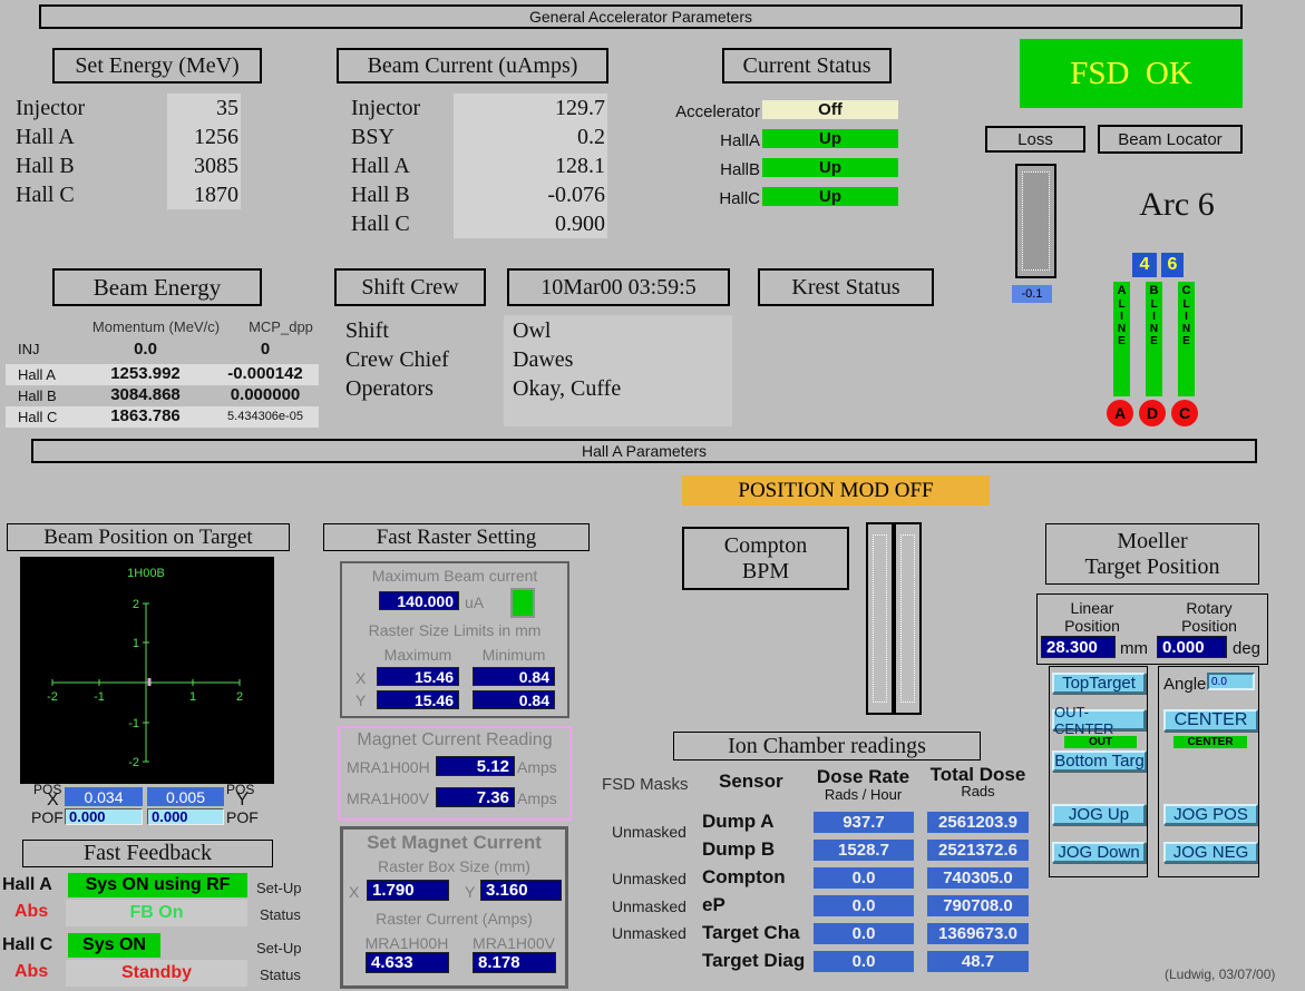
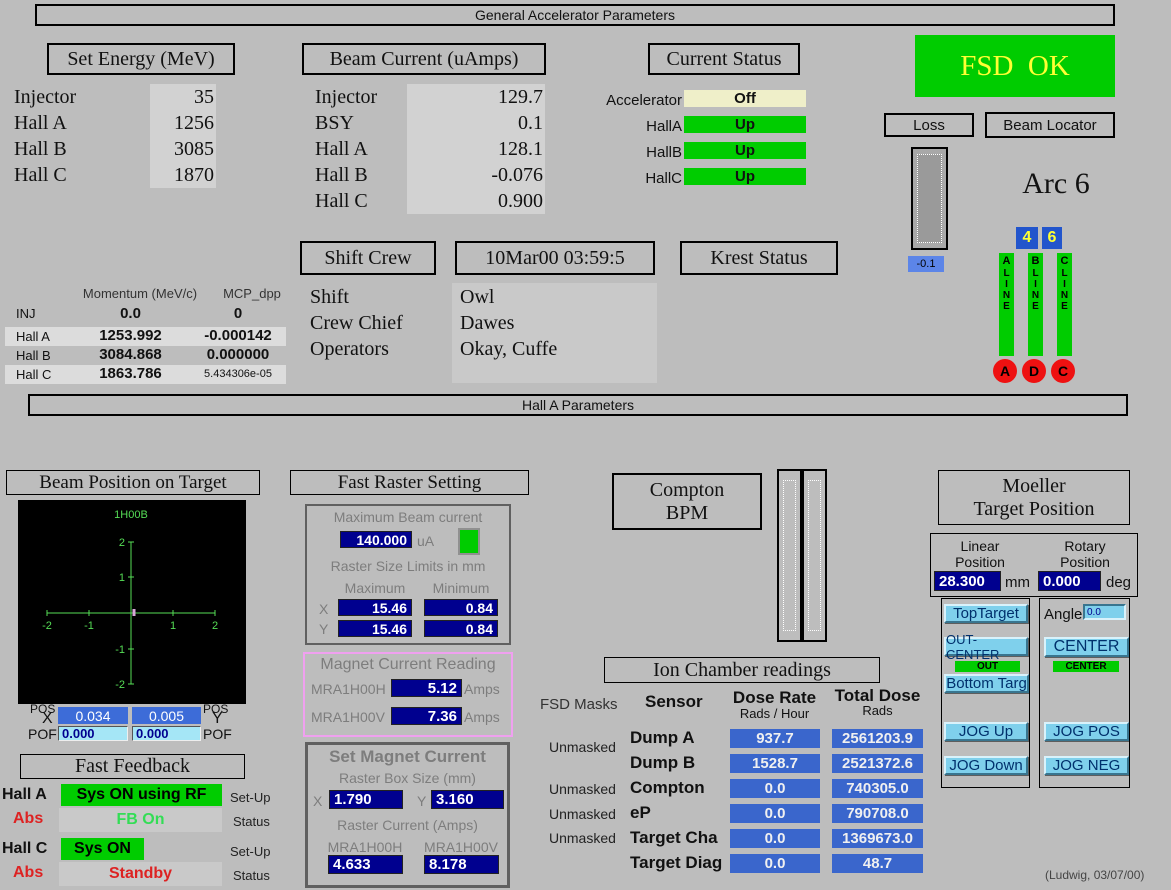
  General Accelerator Parameters
  Set Energy (MeV)
  Injector
  Hall A
  Hall B
  Hall C
  35
  1256
  3085
  1870
  Beam Current (uAmps)
  Injector
  BSY
  Hall A
  Hall B
  Hall C
  129.7
- 0.2
+ 0.1
  128.1
  -0.076
  0.900
  Current Status
  Accelerator
  HallA
  HallB
  HallC
  Off
  Up
  Up
  Up
  FSD OK
  Loss
  Beam Locator
  -0.1
  Arc 6
  4
  6
  A
  L
  I
  N
  E
  B
  L
  I
  N
  E
  C
  L
  I
  N
  E
  A
  D
  C
- Beam Energy
  Momentum (MeV/c)
  MCP_dpp
  INJ
  Hall A
  Hall B
  Hall C
  0.0
  1253.992
  3084.868
  1863.786
  0
  -0.000142
  0.000000
  5.434306e-05
  Shift Crew
  10Mar00 03:59:5
  Krest Status
  Shift
  Crew Chief
  Operators
  Owl
  Dawes
  Okay, Cuffe
  Hall A Parameters
- POSITION MOD OFF
  Beam Position on Target
  1H00B
  -2
  -1
  1
  2
  2
  1
  -1
  -2
  POS
  X
  POF
  POS
  Y
  POF
  0.034
  0.005
  0.000
  0.000
  Fast Feedback
  Hall A
  Sys ON using RF
  Set-Up
  Abs
  FB On
  Status
  Hall C
  Sys ON
  Set-Up
  Abs
  Standby
  Status
  Fast Raster Setting
  Maximum Beam current
  140.000
  uA
  Raster Size Limits in mm
  Maximum
  Minimum
  X
  15.46
  0.84
  Y
  15.46
  0.84
  Magnet Current Reading
  MRA1H00H
  5.12
  Amps
  MRA1H00V
  7.36
  Amps
  Set Magnet Current
  Raster Box Size (mm)
  X
  1.790
  Y
  3.160
  Raster Current (Amps)
  MRA1H00H
  MRA1H00V
  4.633
  8.178
  Compton
  BPM
  Ion Chamber readings
  FSD Masks
  Sensor
  Dose Rate
  Rads / Hour
  Total Dose
  Rads
  Unmasked
  Unmasked
  Unmasked
  Unmasked
  Dump A
  Dump B
  Compton
  eP
  Target Cha
  Target Diag
  937.7
  1528.7
  0.0
  0.0
  0.0
  0.0
  2561203.9
  2521372.6
  740305.0
  790708.0
  1369673.0
  48.7
  Moeller
  Target Position
  Linear
  Position
  Rotary
  Position
  28.300
  mm
  0.000
  deg
  TopTarget
  OUT-CENTER
  OUT
  Bottom Targ
  JOG Up
  JOG Down
  Angle
  0.0
  CENTER
  CENTER
  JOG POS
  JOG NEG
  (Ludwig, 03/07/00)
